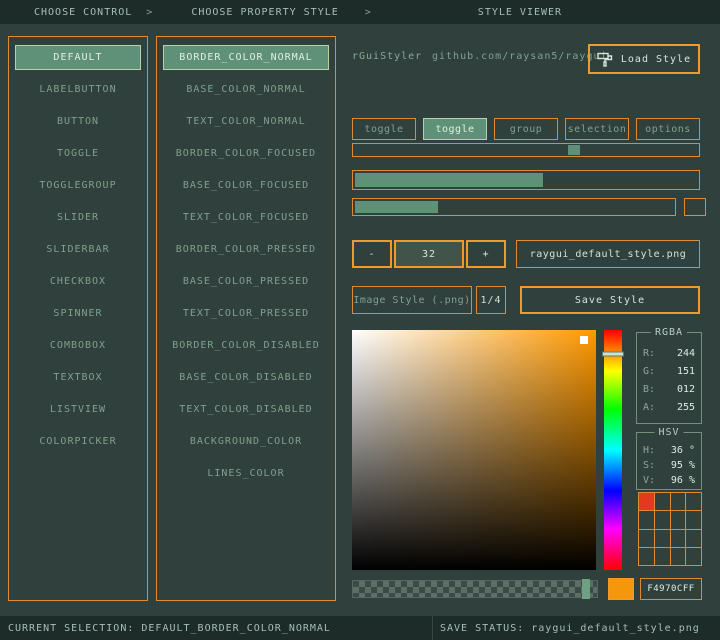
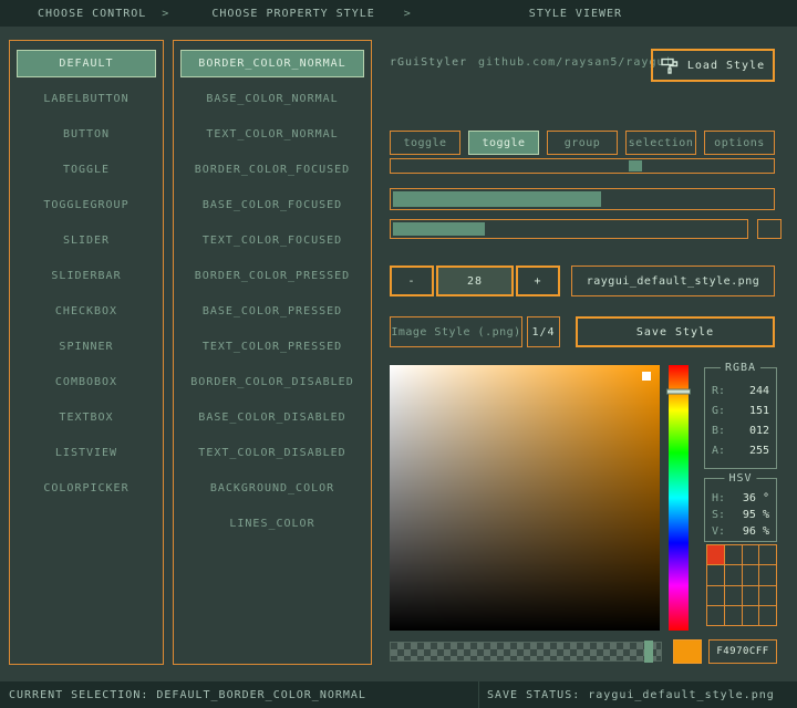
  CHOOSE CONTROL
  >
  CHOOSE PROPERTY STYLE
  >
  STYLE VIEWER
  DEFAULT
  LABELBUTTON
  BUTTON
  TOGGLE
  TOGGLEGROUP
  SLIDER
  SLIDERBAR
  CHECKBOX
  SPINNER
  COMBOBOX
  TEXTBOX
  LISTVIEW
  COLORPICKER
  BORDER_COLOR_NORMAL
  BASE_COLOR_NORMAL
  TEXT_COLOR_NORMAL
  BORDER_COLOR_FOCUSED
  BASE_COLOR_FOCUSED
  TEXT_COLOR_FOCUSED
  BORDER_COLOR_PRESSED
  BASE_COLOR_PRESSED
  TEXT_COLOR_PRESSED
  BORDER_COLOR_DISABLED
  BASE_COLOR_DISABLED
  TEXT_COLOR_DISABLED
  BACKGROUND_COLOR
  LINES_COLOR
  rGuiStyler
  github.com/raysan5/raygui
  Load Style
  toggle
  toggle
  group
  selection
  options
  -
- 32
+ 28
  +
  raygui_default_style.png
  Image Style (.png)
  1/4
  Save Style
  RGBA
  R:
  244
  G:
  151
  B:
  012
  A:
  255
  HSV
  H:
  36 °
  S:
  95 %
  V:
  96 %
  F4970CFF
  CURRENT SELECTION: DEFAULT_BORDER_COLOR_NORMAL
  SAVE STATUS: raygui_default_style.png
